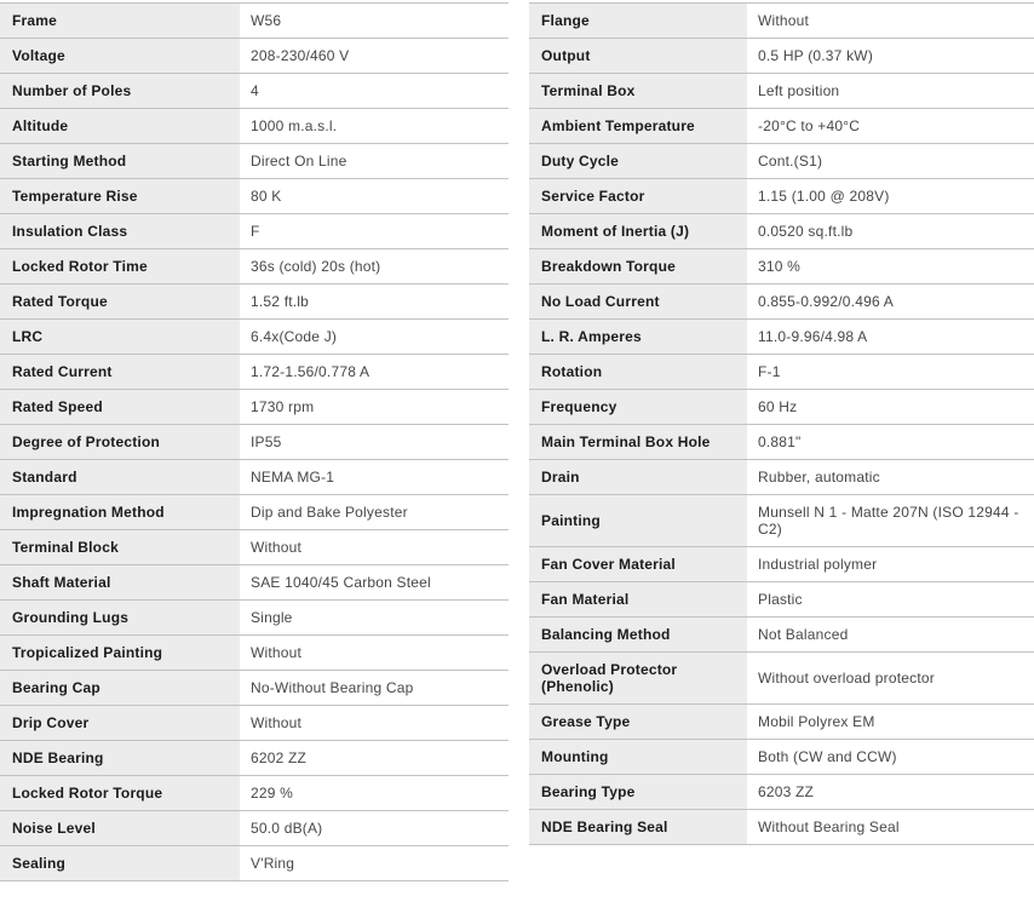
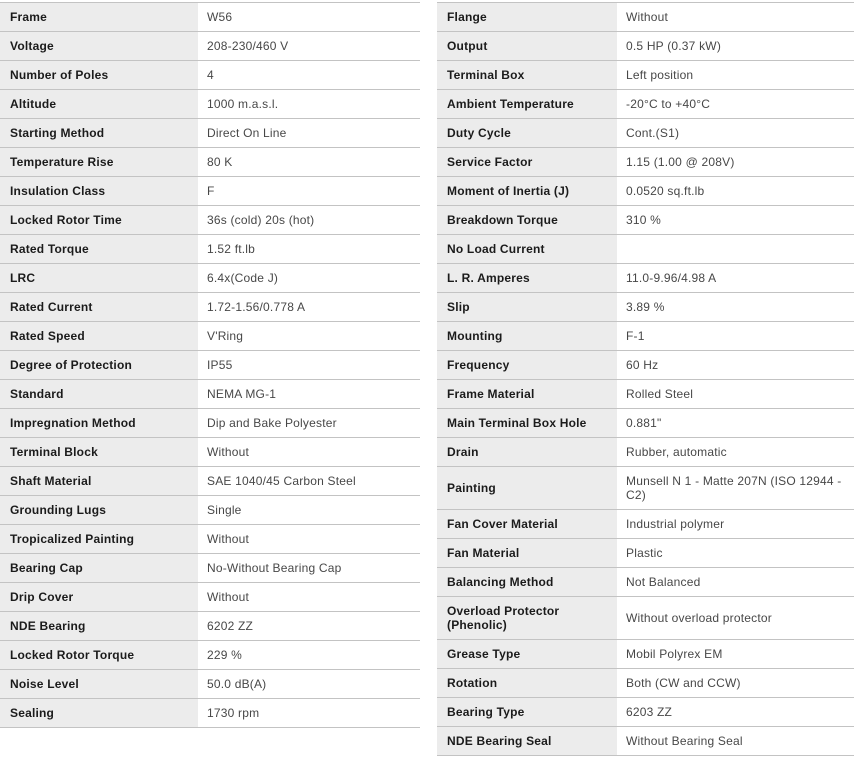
  Frame
  W56
  Voltage
  208-230/460 V
  Number of Poles
  4
  Altitude
  1000 m.a.s.l.
  Starting Method
  Direct On Line
  Temperature Rise
  80 K
  Insulation Class
  F
  Locked Rotor Time
  36s (cold) 20s (hot)
  Rated Torque
  1.52 ft.lb
  LRC
  6.4x(Code J)
  Rated Current
  1.72-1.56/0.778 A
  Rated Speed
- 1730 rpm
+ V'Ring
  Degree of Protection
  IP55
  Standard
  NEMA MG-1
  Impregnation Method
  Dip and Bake Polyester
  Terminal Block
  Without
  Shaft Material
  SAE 1040/45 Carbon Steel
  Grounding Lugs
  Single
  Tropicalized Painting
  Without
  Bearing Cap
  No-Without Bearing Cap
  Drip Cover
  Without
  NDE Bearing
  6202 ZZ
  Locked Rotor Torque
  229 %
  Noise Level
  50.0 dB(A)
  Sealing
- V'Ring
+ 1730 rpm
  Flange
  Without
  Output
  0.5 HP (0.37 kW)
  Terminal Box
  Left position
  Ambient Temperature
  -20°C to +40°C
  Duty Cycle
  Cont.(S1)
  Service Factor
  1.15 (1.00 @ 208V)
  Moment of Inertia (J)
  0.0520 sq.ft.lb
  Breakdown Torque
  310 %
  No Load Current
- 0.855-0.992/0.496 A
  L. R. Amperes
  11.0-9.96/4.98 A
+ Slip
+ 3.89 %
- Rotation
+ Mounting
  F-1
  Frequency
  60 Hz
+ Frame Material
+ Rolled Steel
  Main Terminal Box Hole
  0.881"
  Drain
  Rubber, automatic
  Painting
  Munsell N 1 - Matte 207N (ISO 12944 - C2)
  Fan Cover Material
  Industrial polymer
  Fan Material
  Plastic
  Balancing Method
  Not Balanced
  Overload Protector (Phenolic)
  Without overload protector
  Grease Type
  Mobil Polyrex EM
- Mounting
+ Rotation
  Both (CW and CCW)
  Bearing Type
  6203 ZZ
  NDE Bearing Seal
  Without Bearing Seal
